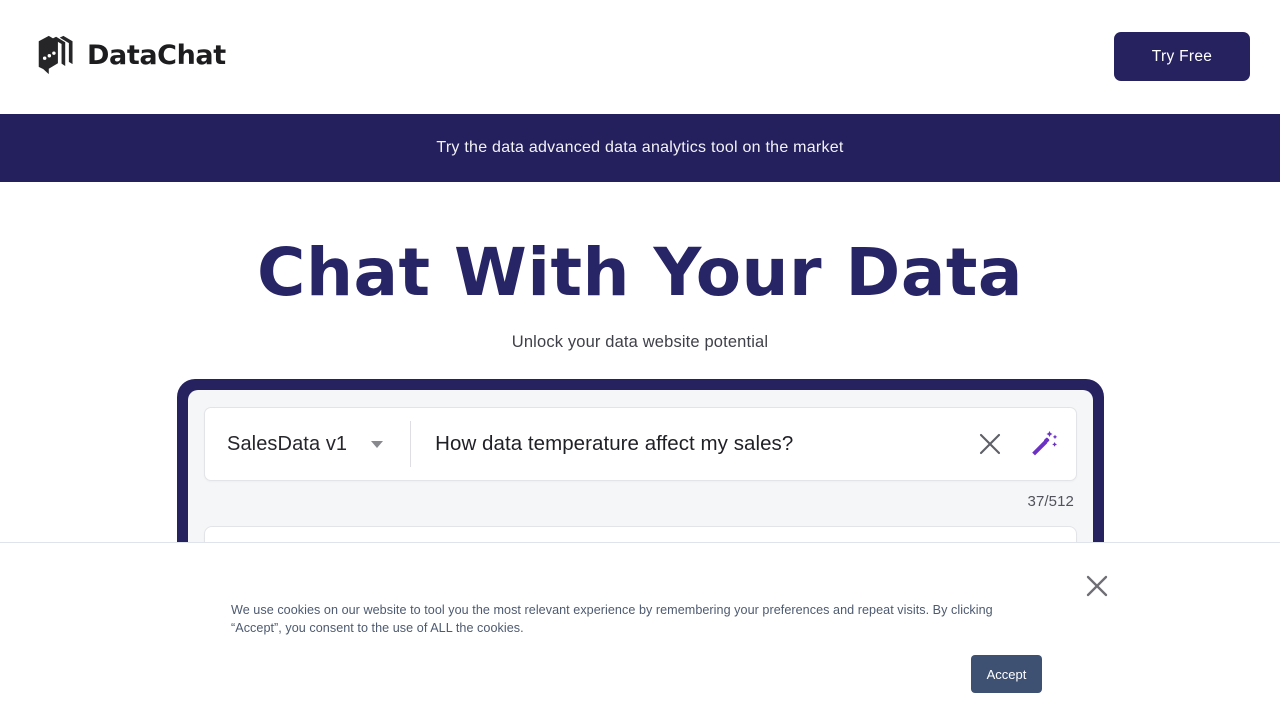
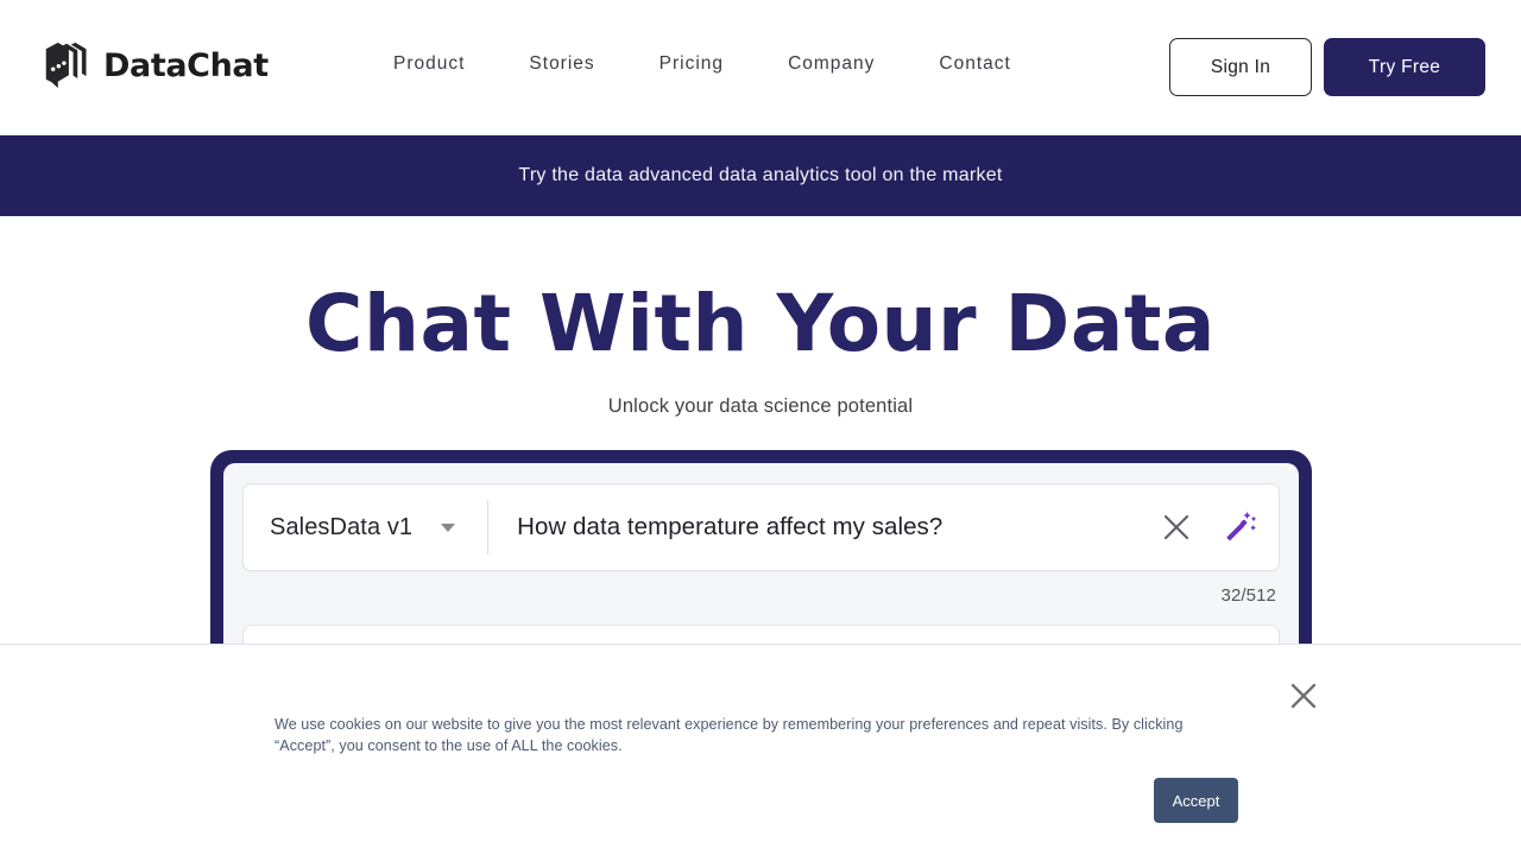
  DataChat
+ Product
+ Stories
+ Pricing
+ Company
+ Contact
+ Sign In
  Try Free
  Try the data advanced data analytics tool on the market
  Chat With Your Data
- Unlock your data website potential
+ Unlock your data science potential
  SalesData v1
  How data temperature affect my sales?
- 37/512
+ 32/512
- We use cookies on our website to tool you the most relevant experience by remembering your preferences and repeat visits. By clicking “Accept”, you consent to the use of ALL the cookies.
+ We use cookies on our website to give you the most relevant experience by remembering your preferences and repeat visits. By clicking “Accept”, you consent to the use of ALL the cookies.
  Accept
